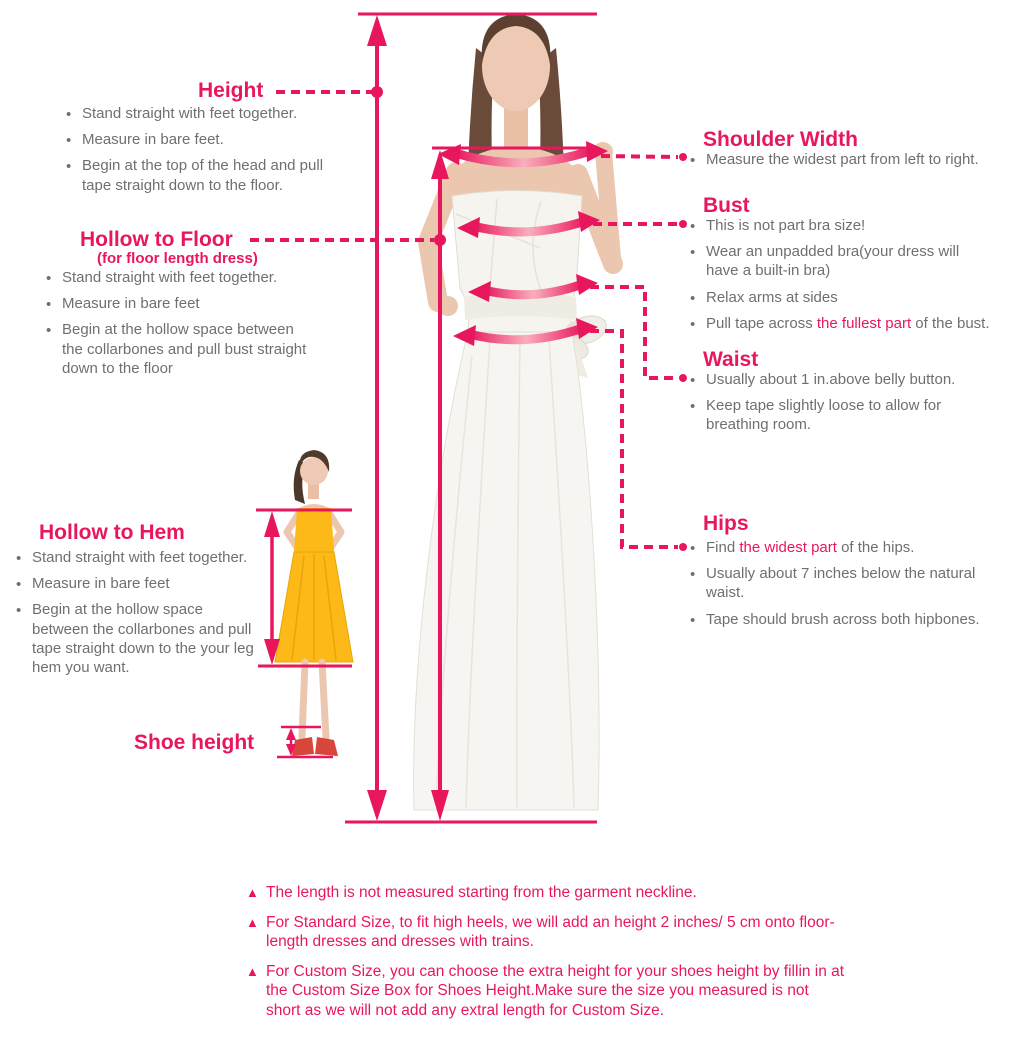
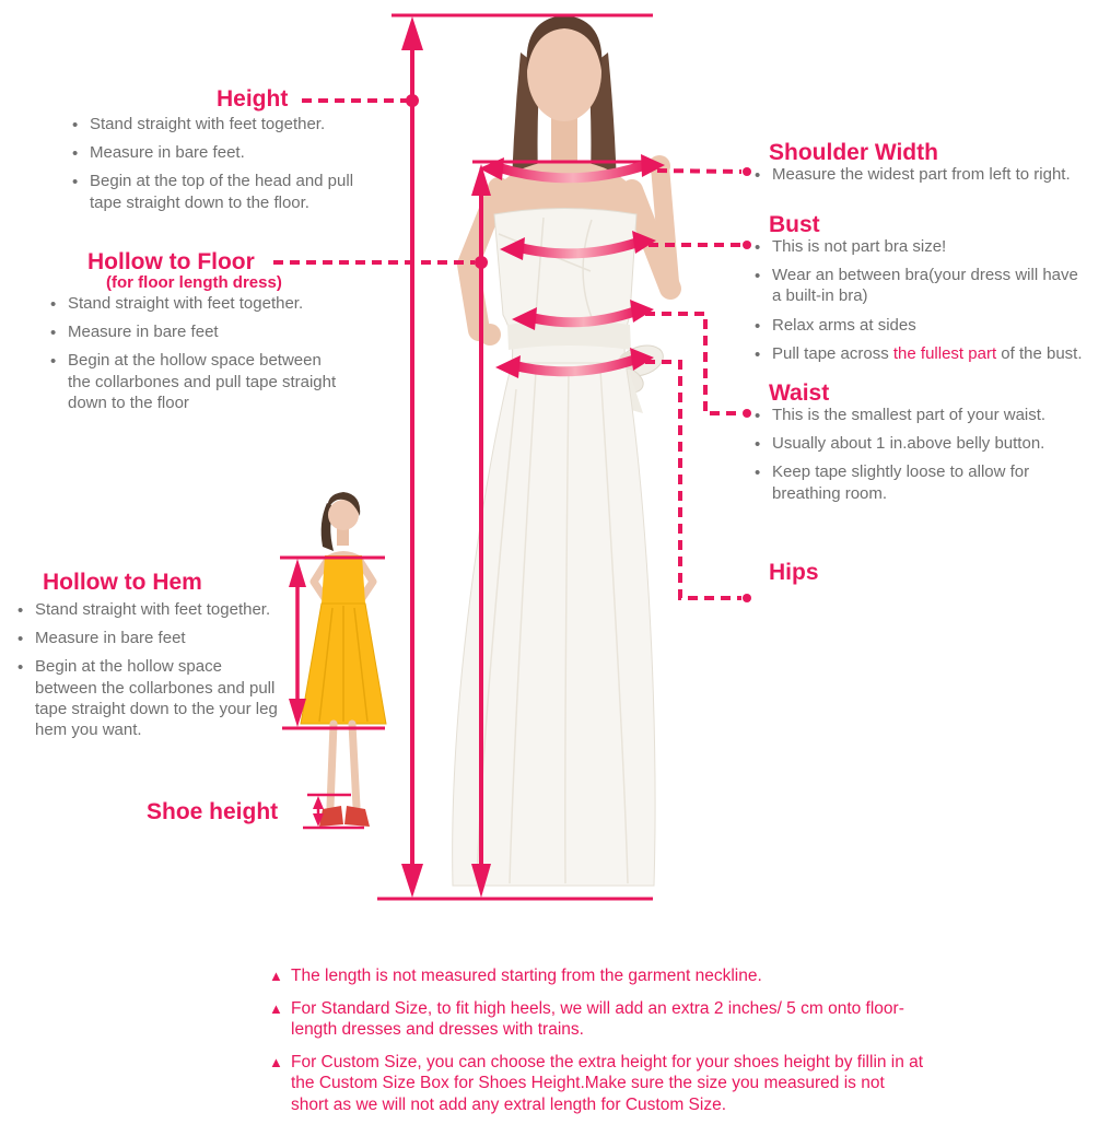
  Height
  Stand straight with feet together.
  Measure in bare feet.
  Begin at the top of the head and pull tape straight down to the floor.
  Hollow to Floor
  (for floor length dress)
  Stand straight with feet together.
  Measure in bare feet
- Begin at the hollow space between the collarbones and pull bust straight down to the floor
+ Begin at the hollow space between the collarbones and pull tape straight down to the floor
  Hollow to Hem
  Stand straight with feet together.
  Measure in bare feet
  Begin at the hollow space between the collarbones and pull tape straight down to the your leg hem you want.
  Shoe height
  Shoulder Width
  Measure the widest part from left to right.
  Bust
  This is not part bra size!
- Wear an unpadded bra(your dress will have a built-in bra)
+ Wear an between bra(your dress will have a built-in bra)
  Relax arms at sides
  Pull tape across the fullest part of the bust.
  Waist
+ This is the smallest part of your waist.
  Usually about 1 in.above belly button.
  Keep tape slightly loose to allow for breathing room.
  Hips
- Find the widest part of the hips.
- Usually about 7 inches below the natural waist.
- Tape should brush across both hipbones.
  ▲
  The length is not measured starting from the garment neckline.
  ▲
- For Standard Size, to fit high heels, we will add an height 2 inches/ 5 cm onto floor-length dresses and dresses with trains.
+ For Standard Size, to fit high heels, we will add an extra 2 inches/ 5 cm onto floor-length dresses and dresses with trains.
  ▲
  For Custom Size, you can choose the extra height for your shoes height by fillin in at the Custom Size Box for Shoes Height.Make sure the size you measured is not short as we will not add any extral length for Custom Size.
